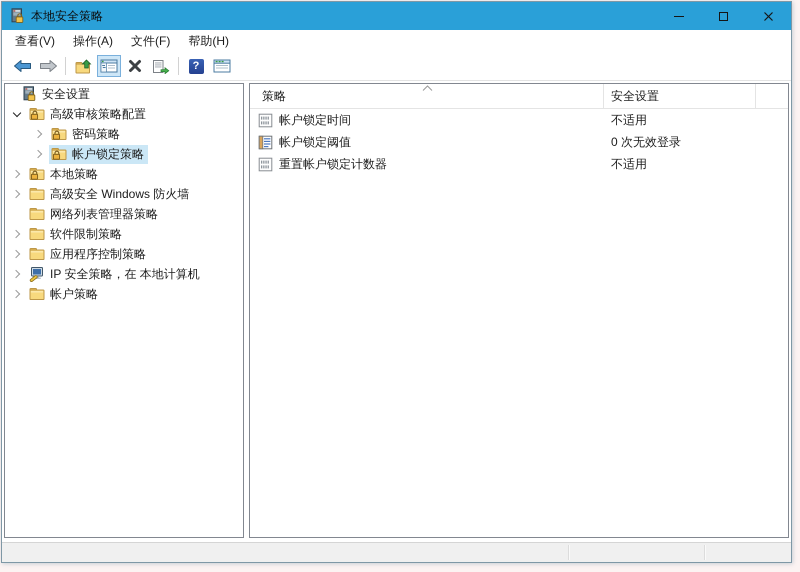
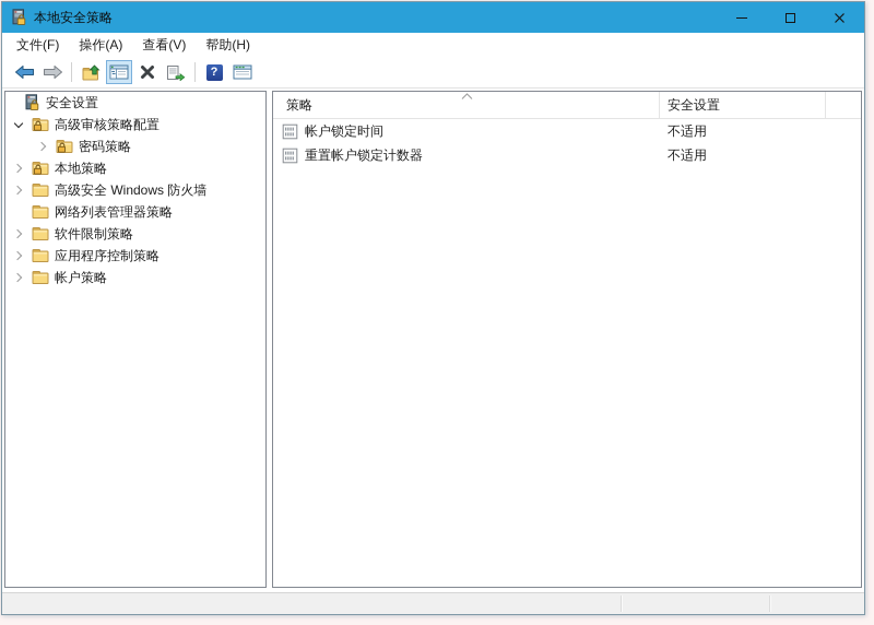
  本地安全策略
- 查看(V)
+ 文件(F)
  操作(A)
- 文件(F)
+ 查看(V)
  帮助(H)
  ?
  安全设置
  高级审核策略配置
  密码策略
- 帐户锁定策略
  本地策略
  高级安全 Windows 防火墙
  网络列表管理器策略
  软件限制策略
  应用程序控制策略
- IP 安全策略，在 本地计算机
  帐户策略
  策略
  安全设置
  帐户锁定时间
  不适用
- 帐户锁定阈值
- 0 次无效登录
  重置帐户锁定计数器
  不适用
